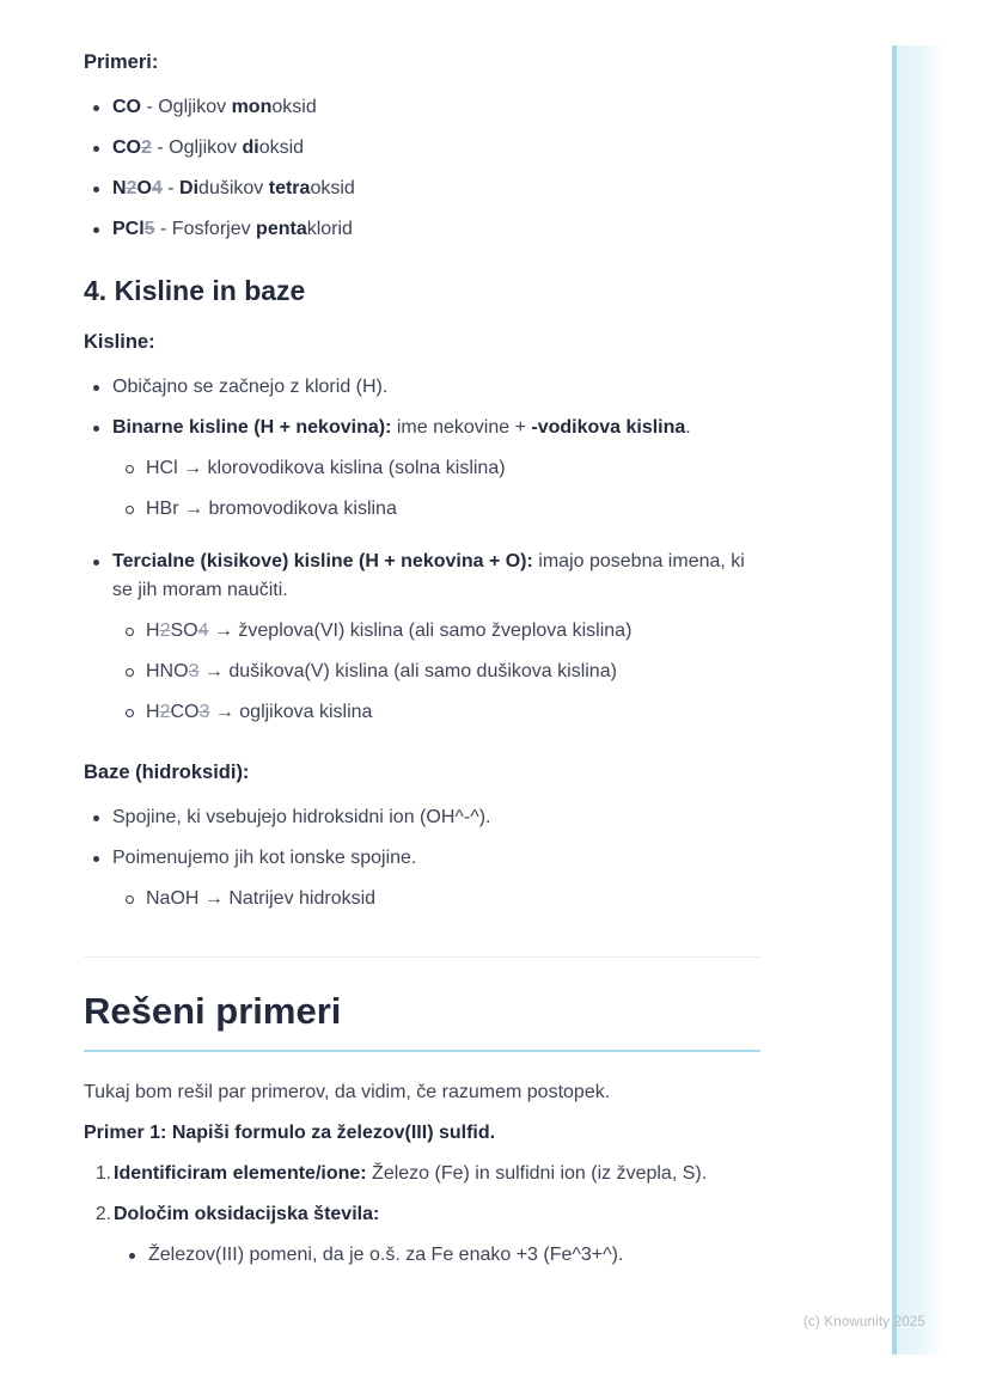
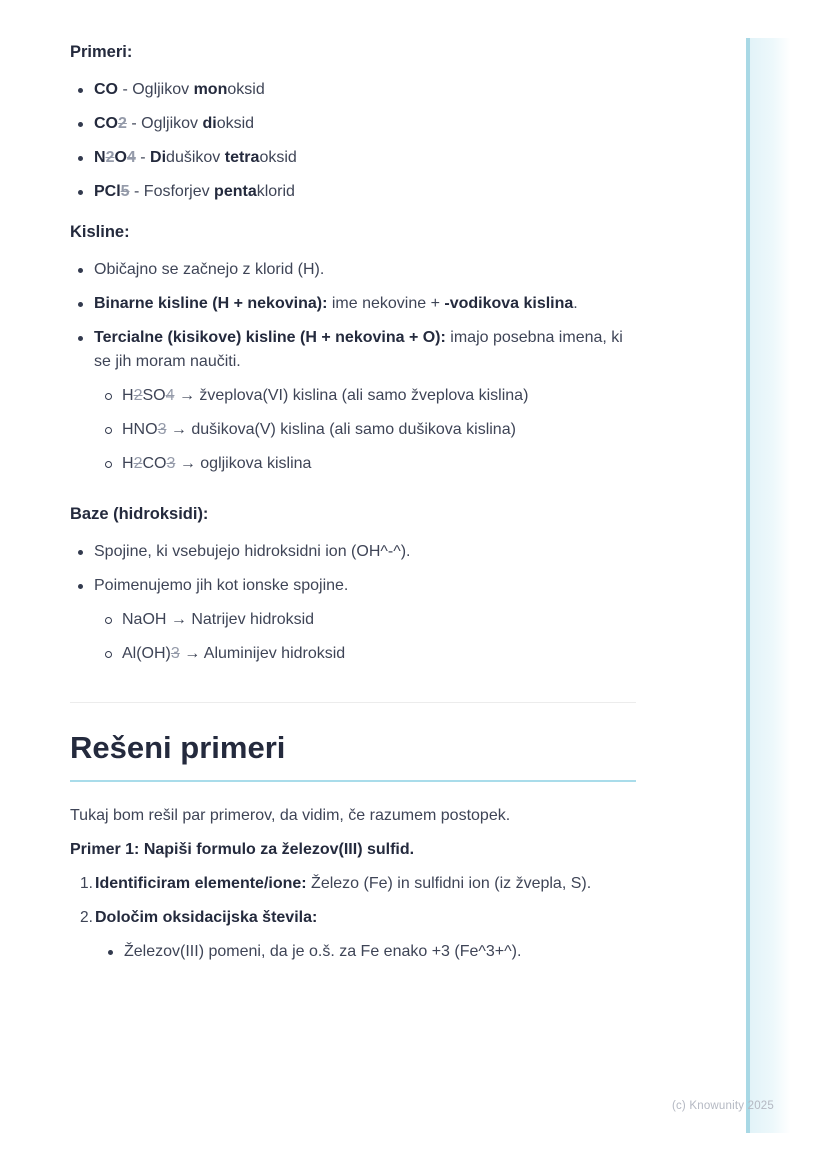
  Primeri:
  CO - Ogljikov monoksid
  CO2 - Ogljikov dioksid
  N2O4 - Didušikov tetraoksid
  PCl5 - Fosforjev pentaklorid
- 4. Kisline in baze
  Kisline:
  Običajno se začnejo z klorid (H).
  Binarne kisline (H + nekovina): ime nekovine + -vodikova kislina.
- HCl → klorovodikova kislina (solna kislina)
- HBr → bromovodikova kislina
  Tercialne (kisikove) kisline (H + nekovina + O): imajo posebna imena, ki se jih moram naučiti.
  H2SO4 → žveplova(VI) kislina (ali samo žveplova kislina)
  HNO3 → dušikova(V) kislina (ali samo dušikova kislina)
  H2CO3 → ogljikova kislina
  Baze (hidroksidi):
  Spojine, ki vsebujejo hidroksidni ion (OH^-^).
  Poimenujemo jih kot ionske spojine.
  NaOH → Natrijev hidroksid
+ Al(OH)3 → Aluminijev hidroksid
  Rešeni primeri
  Tukaj bom rešil par primerov, da vidim, če razumem postopek.
  Primer 1: Napiši formulo za železov(III) sulfid.
  1.
  Identificiram elemente/ione: Železo (Fe) in sulfidni ion (iz žvepla, S).
  2.
  Določim oksidacijska števila:
  Železov(III) pomeni, da je o.š. za Fe enako +3 (Fe^3+^).
  (c) Knowunity 2025
